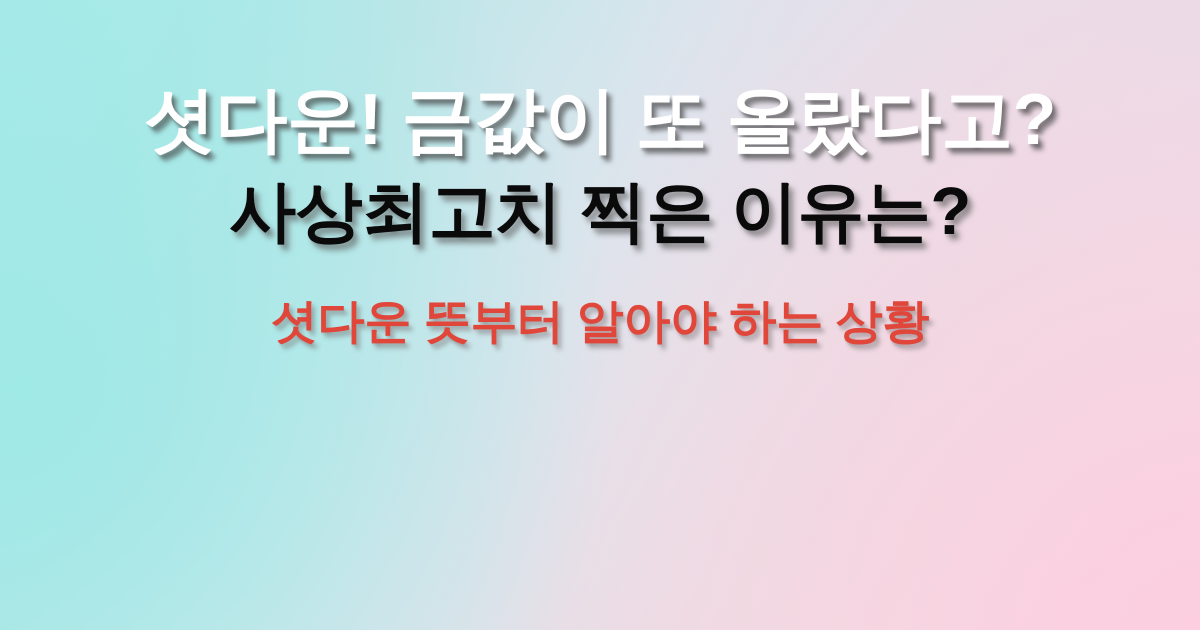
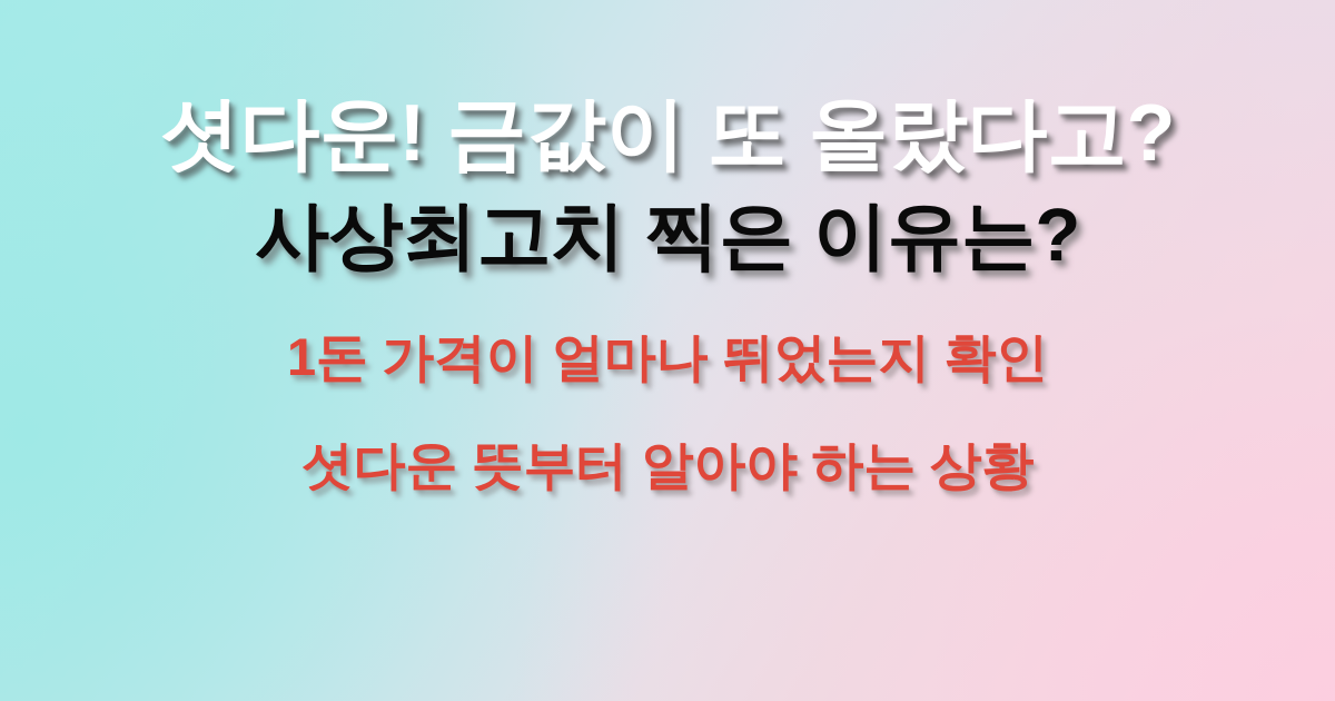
  셧다운! 금값이 또 올랐다고?
  사상최고치 찍은 이유는?
+ 1돈 가격이 얼마나 뛰었는지 확인
  셧다운 뜻부터 알아야 하는 상황
